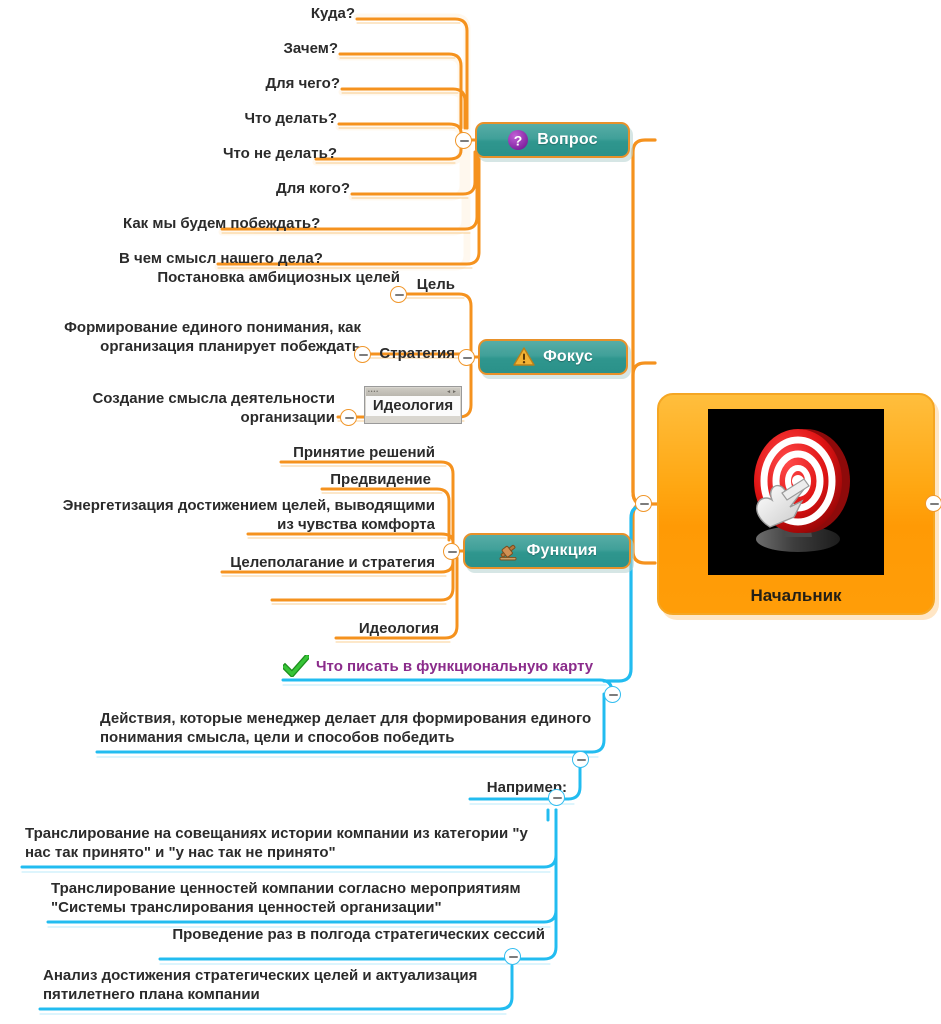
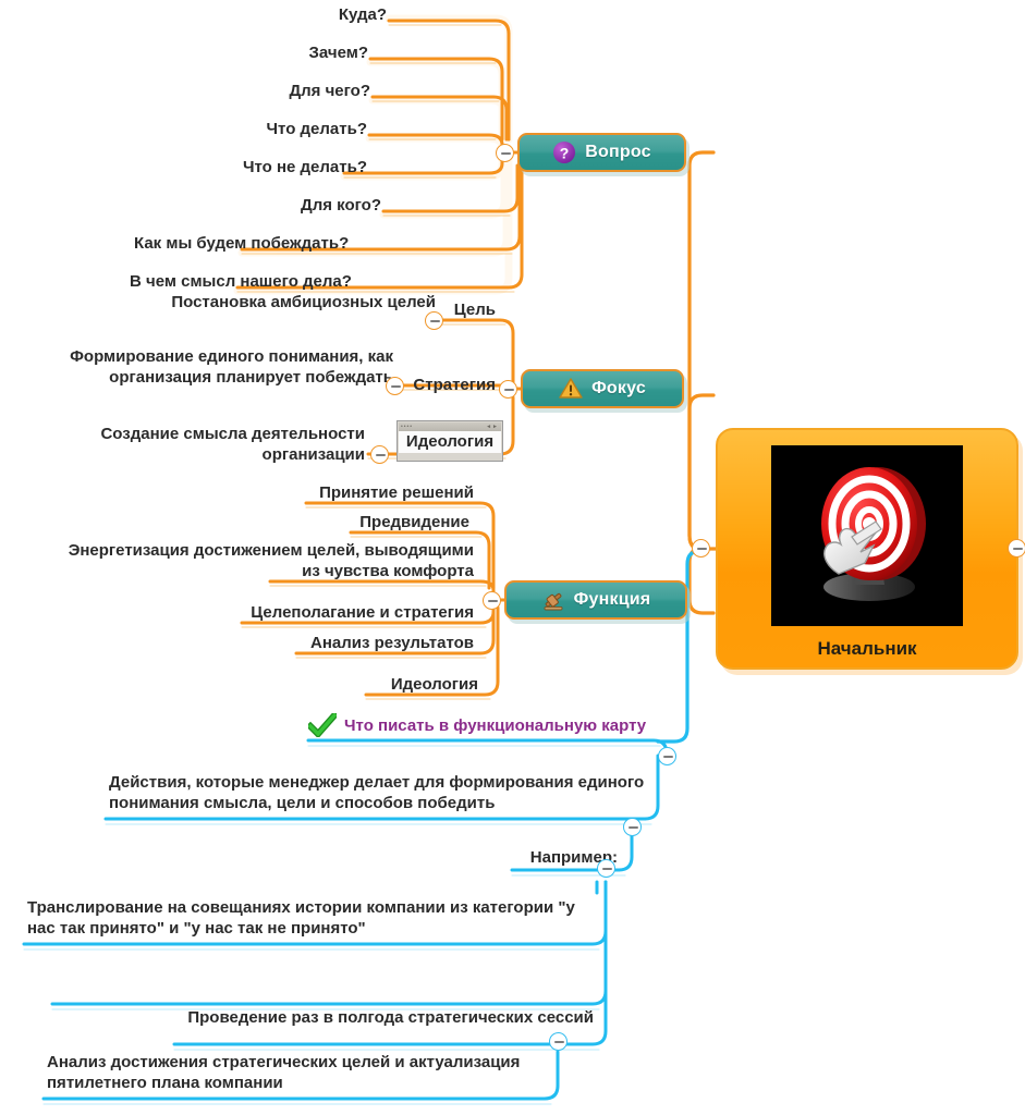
  Начальник
  ?
  Вопрос
  Куда?
  Зачем?
  Для чего?
  Что делать?
  Что не делать?
  Для кого?
  Как мы будем побеждать?
  В чем смысл нашего дела?
  Фокус
  Цель
  Постановка амбициозных целей
  Стратегия
  Формирование единого понимания, как
  организация планирует побеждать
  Идеология
  Создание смысла деятельности организации
  Функция
  Принятие решений
  Предвидение
  Энергетизация достижением целей, выводящими
  из чувства комфорта
  Целеполагание и стратегия
+ Анализ результатов
  Идеология
  Что писать в функциональную карту
  Действия, которые менеджер делает для формирования единого
  понимания смысла, цели и способов победить
  Например:
  Транслирование на совещаниях истории компании из категории "у
  нас так принято" и "у нас так не принято"
- Транслирование ценностей компании согласно мероприятиям
- "Системы транслирования ценностей организации"
  Проведение раз в полгода стратегических сессий
  Анализ достижения стратегических целей и актуализация
  пятилетнего плана компании
